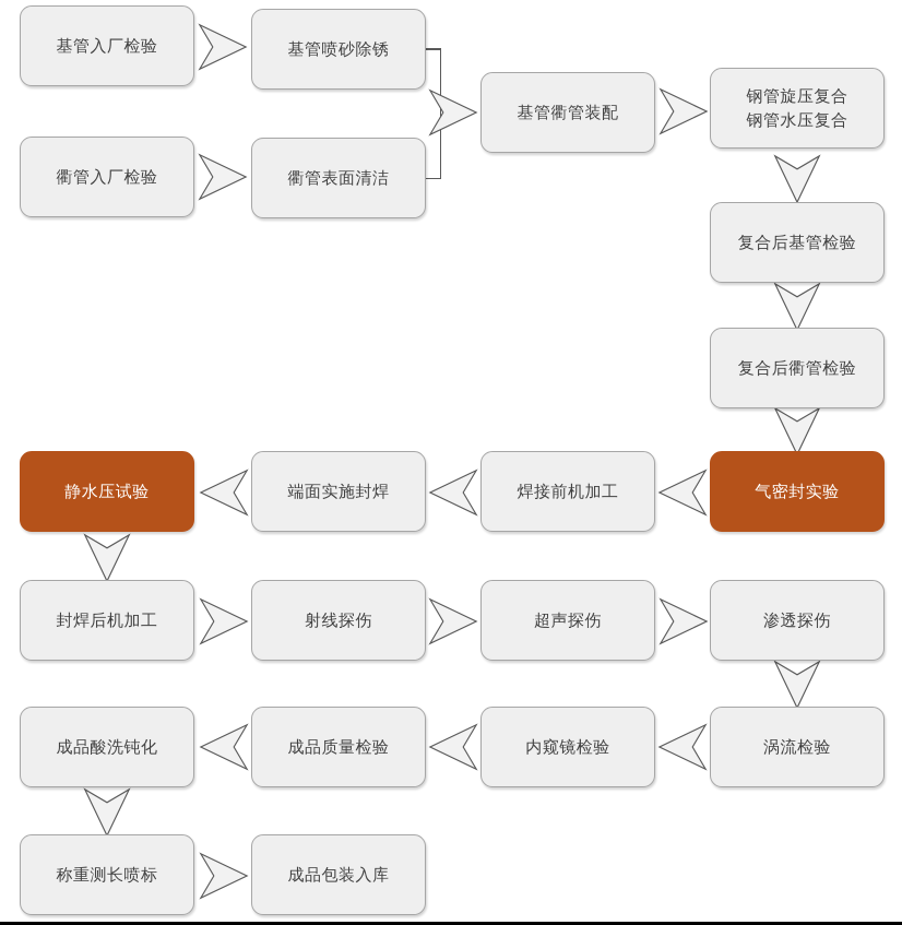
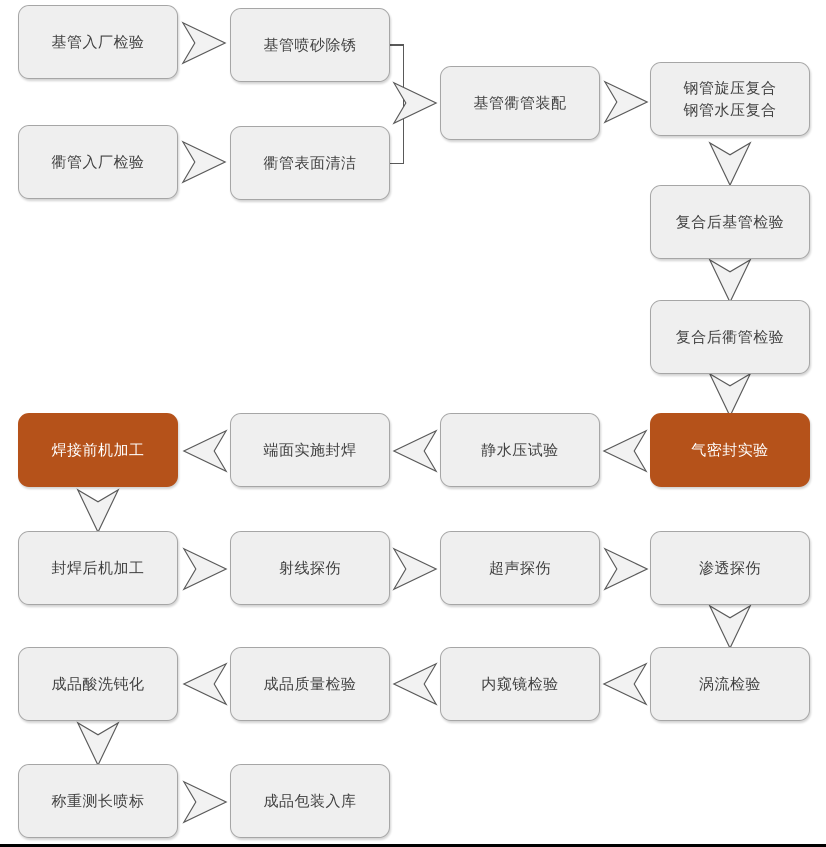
  基管入厂检验
  基管喷砂除锈
  衢管入厂检验
  衢管表面清洁
  基管衢管装配
  钢管旋压复合
  钢管水压复合
  复合后基管检验
  复合后衢管检验
  气密封实验
- 焊接前机加工
+ 静水压试验
  端面实施封焊
- 静水压试验
+ 焊接前机加工
  封焊后机加工
  射线探伤
  超声探伤
  渗透探伤
  涡流检验
  内窥镜检验
  成品质量检验
  成品酸洗钝化
  称重测长喷标
  成品包装入库
